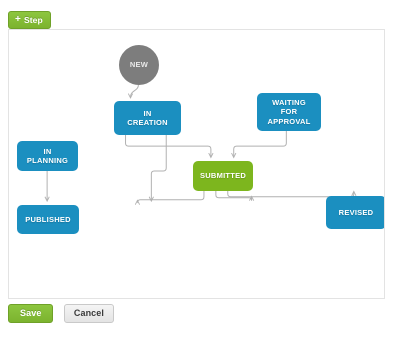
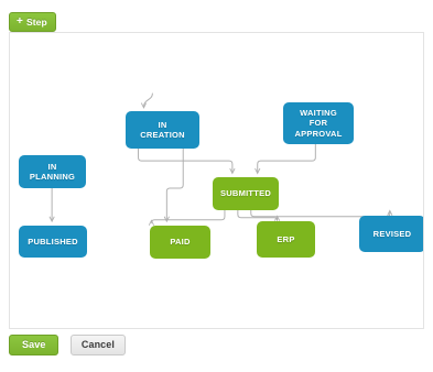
  +
  Step
- NEW
  IN
  CREATION
  WAITING
  FOR
  APPROVAL
  IN
  PLANNING
  PUBLISHED
  SUBMITTED
+ PAID
+ ERP
  REVISED
  Save Cancel
